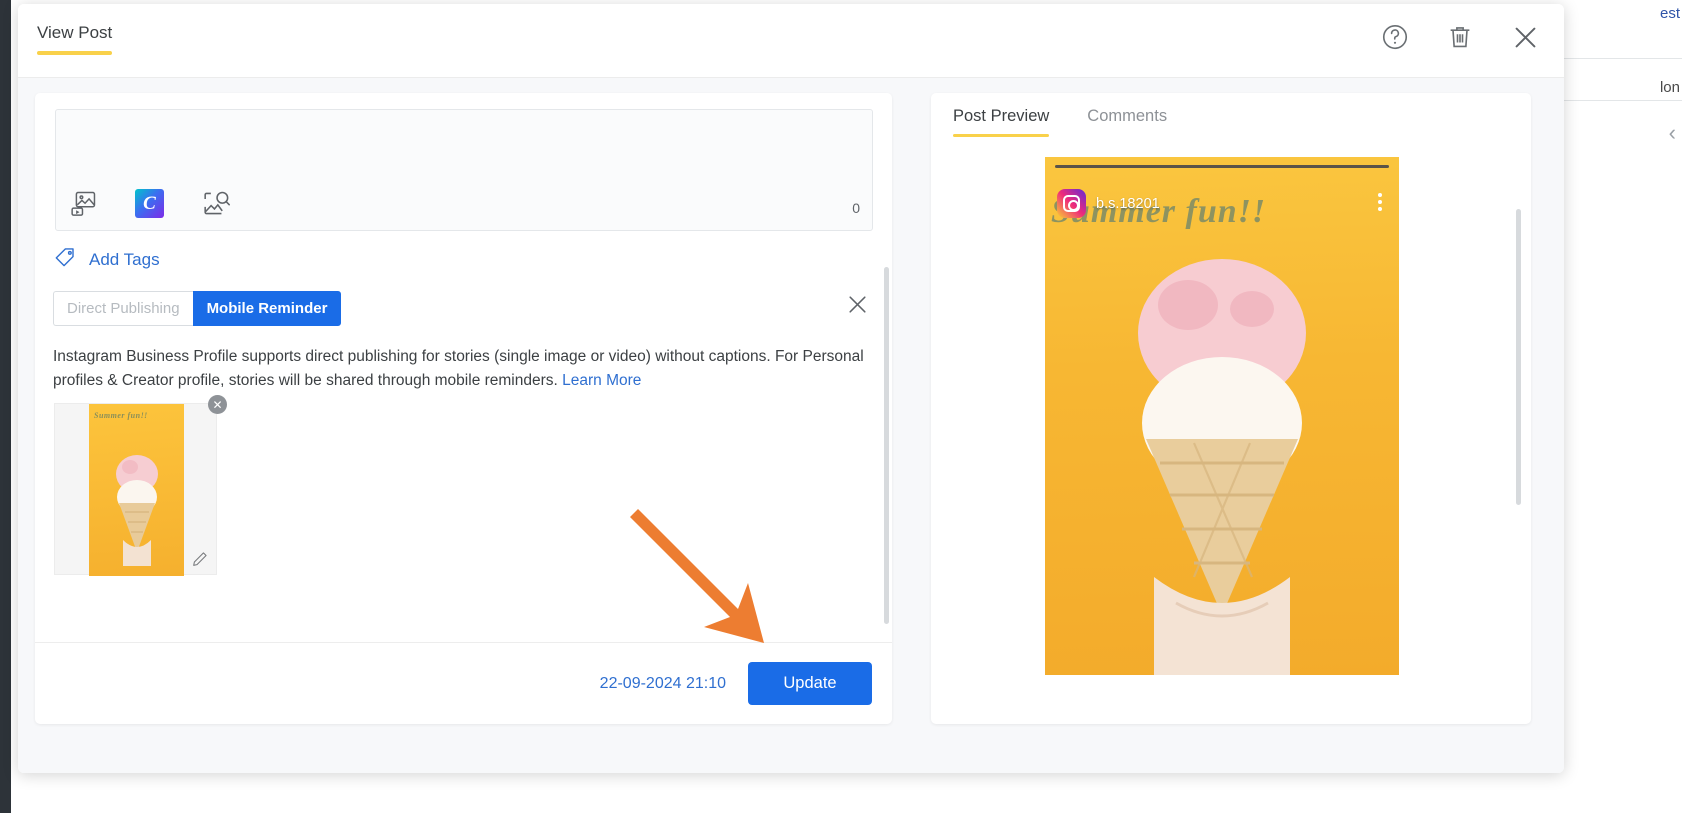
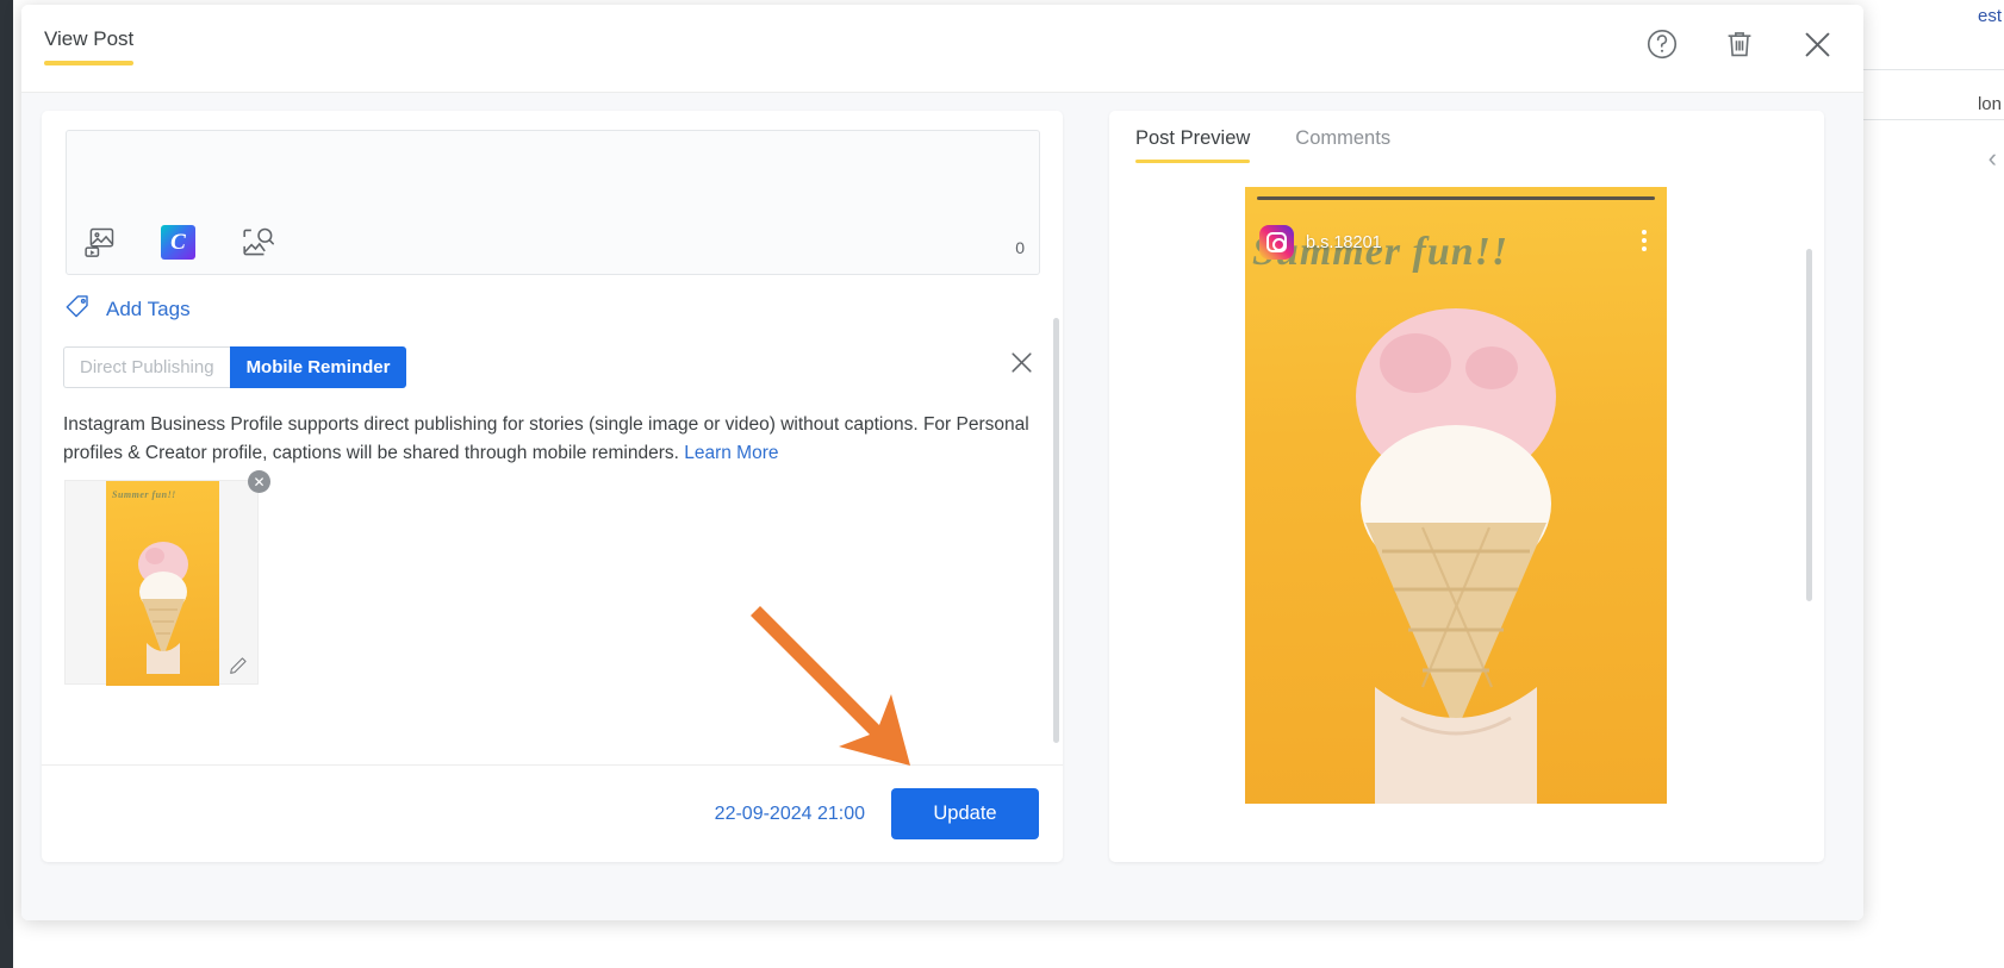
  est
  lon
  ‹
  View Post
  C
  0
  Add Tags
  Direct Publishing
  Mobile Reminder
- Instagram Business Profile supports direct publishing for stories (single image or video) without captions. For Personal profiles & Creator profile, stories will be shared through mobile reminders. Learn More
+ Instagram Business Profile supports direct publishing for stories (single image or video) without captions. For Personal profiles & Creator profile, captions will be shared through mobile reminders. Learn More
  Summer fun!!
  ✕
- 22-09-2024 21:10
+ 22-09-2024 21:00
  Update
  Post Preview
  Comments
  mmer fun!!
  b.s.18201
